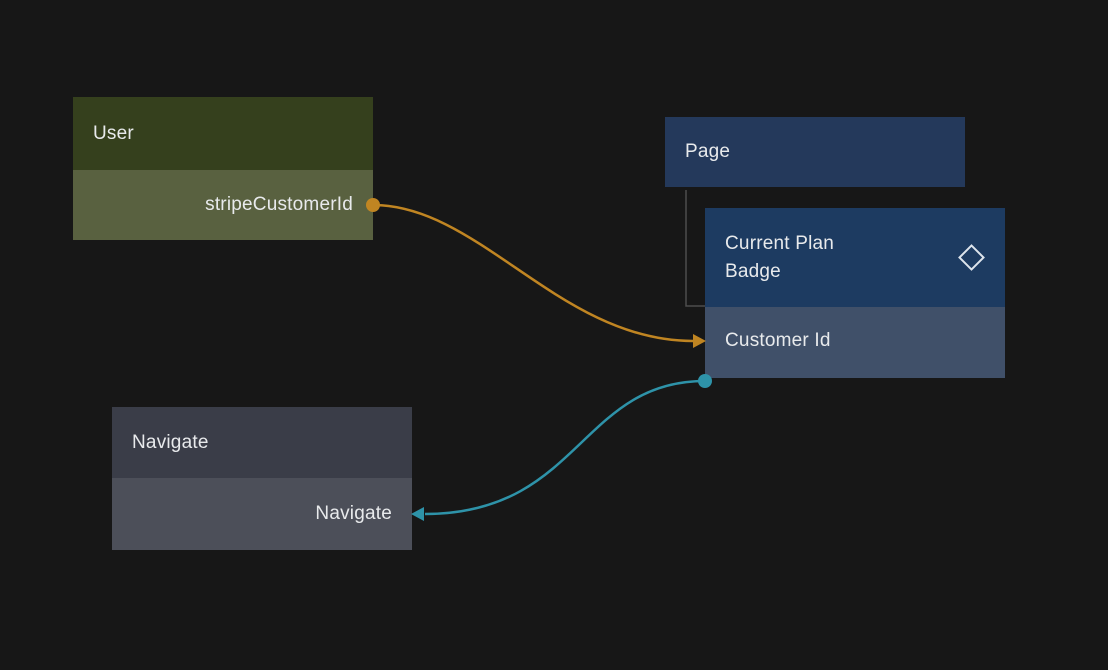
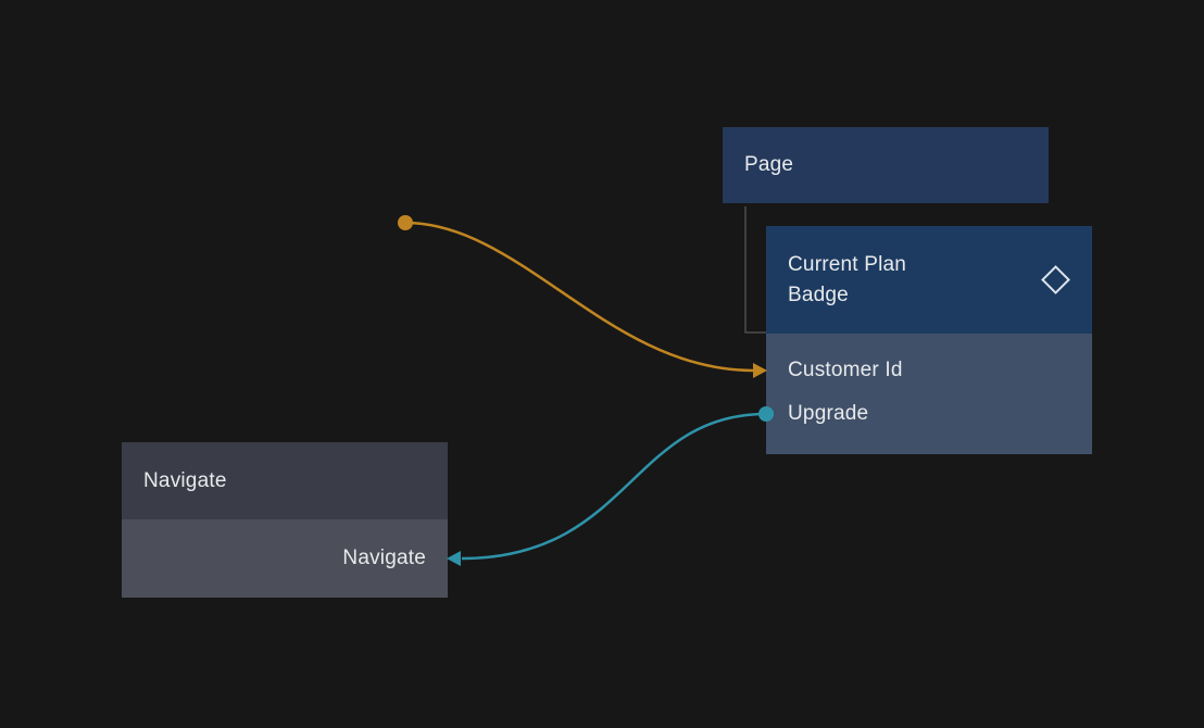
- User
- stripeCustomerId
  Page
  Current Plan Badge
  Customer Id
+ Upgrade
  Navigate
  Navigate
